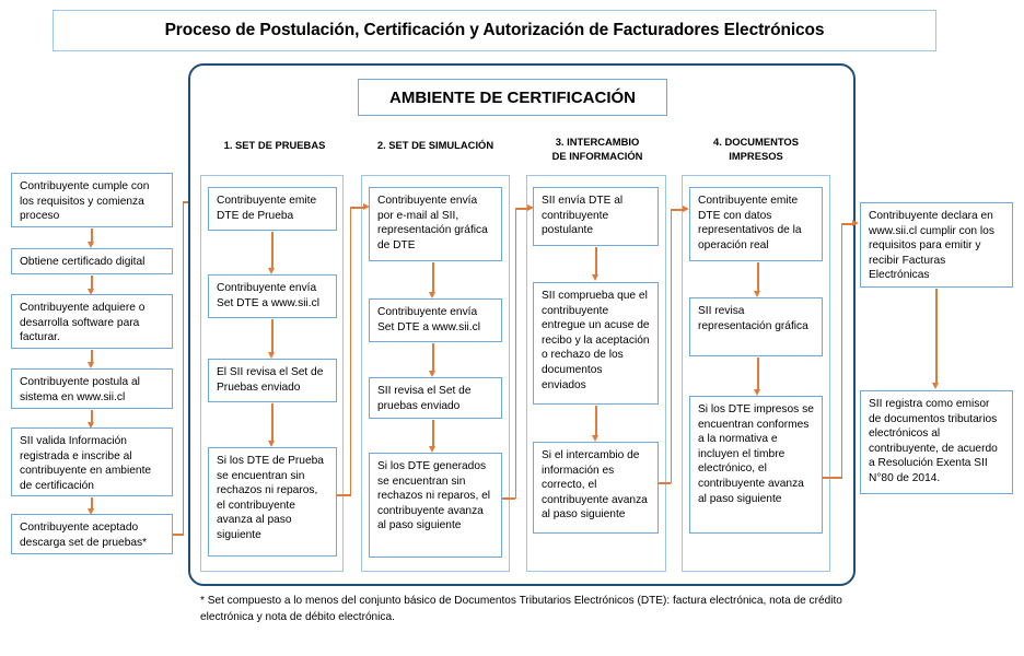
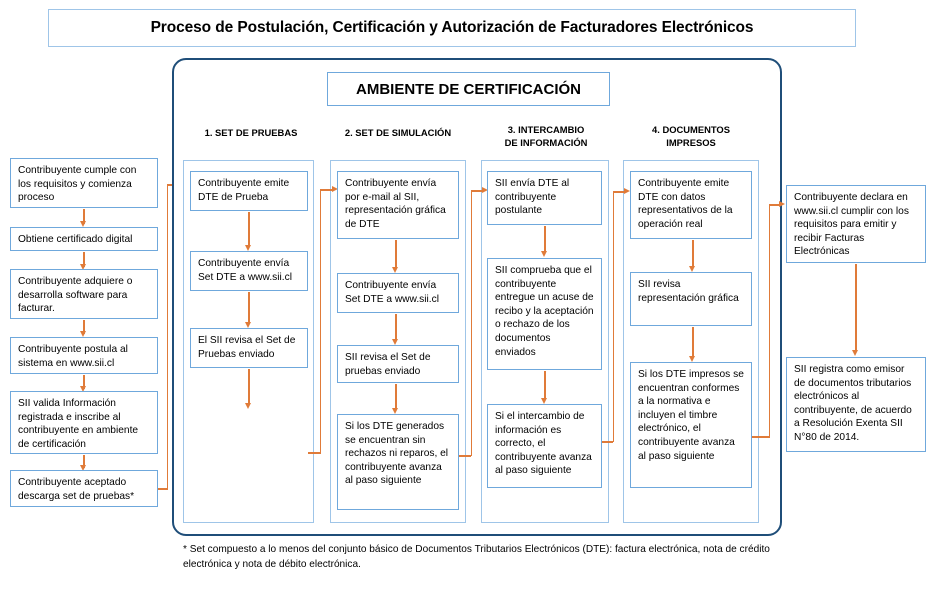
  Proceso de Postulación, Certificación y Autorización de Facturadores Electrónicos
  Contribuyente cumple con los requisitos y comienza proceso
  Obtiene certificado digital
  Contribuyente adquiere o desarrolla software para facturar.
  Contribuyente postula al sistema en www.sii.cl
  SII valida Información registrada e inscribe al contribuyente en ambiente de certificación
  Contribuyente aceptado descarga set de pruebas*
  AMBIENTE DE CERTIFICACIÓN
  1. SET DE PRUEBAS
  2. SET DE SIMULACIÓN
  3. INTERCAMBIO
  DE INFORMACIÓN
  4. DOCUMENTOS
  IMPRESOS
  Contribuyente emite DTE de Prueba
  Contribuyente envía Set DTE a www.sii.cl
  El SII revisa el Set de Pruebas enviado
- Si los DTE de Prueba se encuentran sin rechazos ni reparos, el contribuyente avanza al paso siguiente
  Contribuyente envía por e-mail al SII, representación gráfica de DTE
  Contribuyente envía Set DTE a www.sii.cl
  SII revisa el Set de pruebas enviado
  Si los DTE generados se encuentran sin rechazos ni reparos, el contribuyente avanza al paso siguiente
  SII envía DTE al contribuyente postulante
  SII comprueba que el contribuyente entregue un acuse de recibo y la aceptación o rechazo de los documentos enviados
  Si el intercambio de información es correcto, el contribuyente avanza al paso siguiente
  Contribuyente emite DTE con datos representativos de la operación real
  SII revisa representación gráfica
  Si los DTE impresos se encuentran conformes a la normativa e incluyen el timbre electrónico, el contribuyente avanza al paso siguiente
  Contribuyente declara en www.sii.cl cumplir con los requisitos para emitir y recibir Facturas Electrónicas
  SII registra como emisor de documentos tributarios electrónicos al contribuyente, de acuerdo a Resolución Exenta SII N°80 de 2014.
  * Set compuesto a lo menos del conjunto básico de Documentos Tributarios Electrónicos (DTE): factura electrónica, nota de crédito electrónica y nota de débito electrónica.
